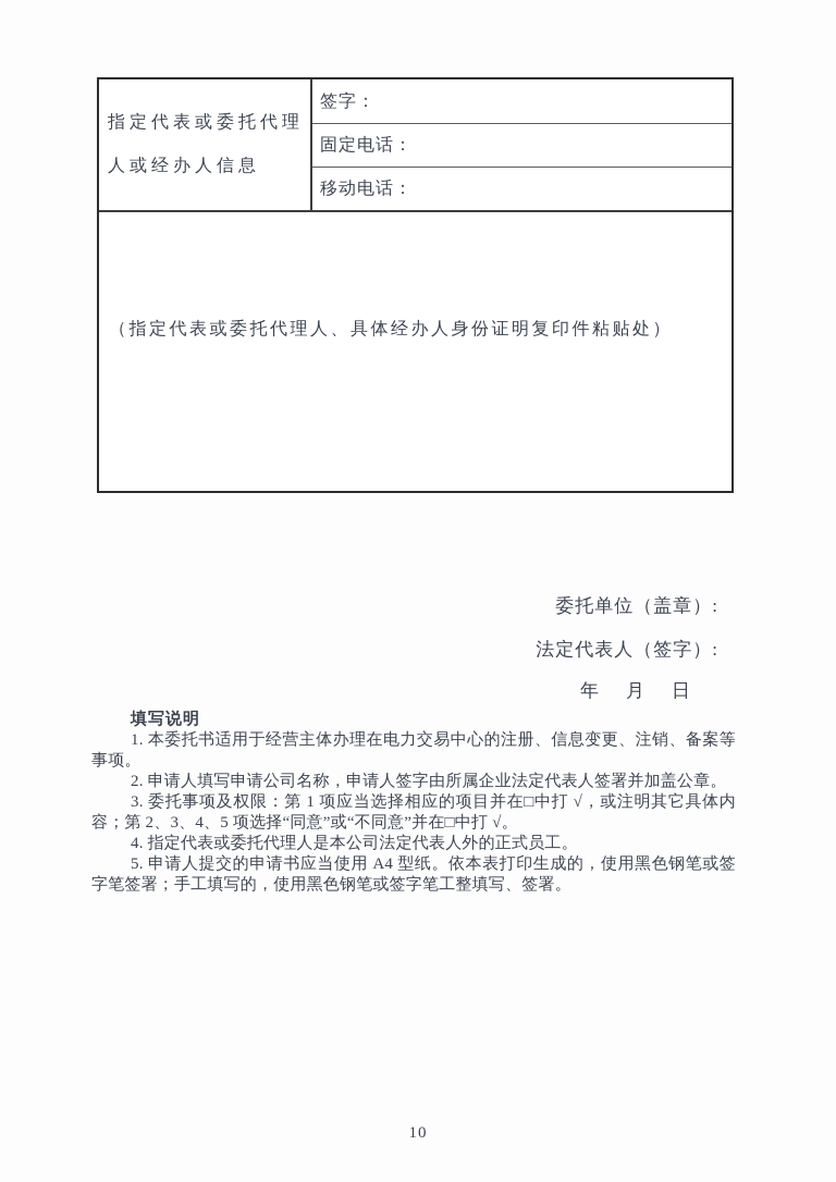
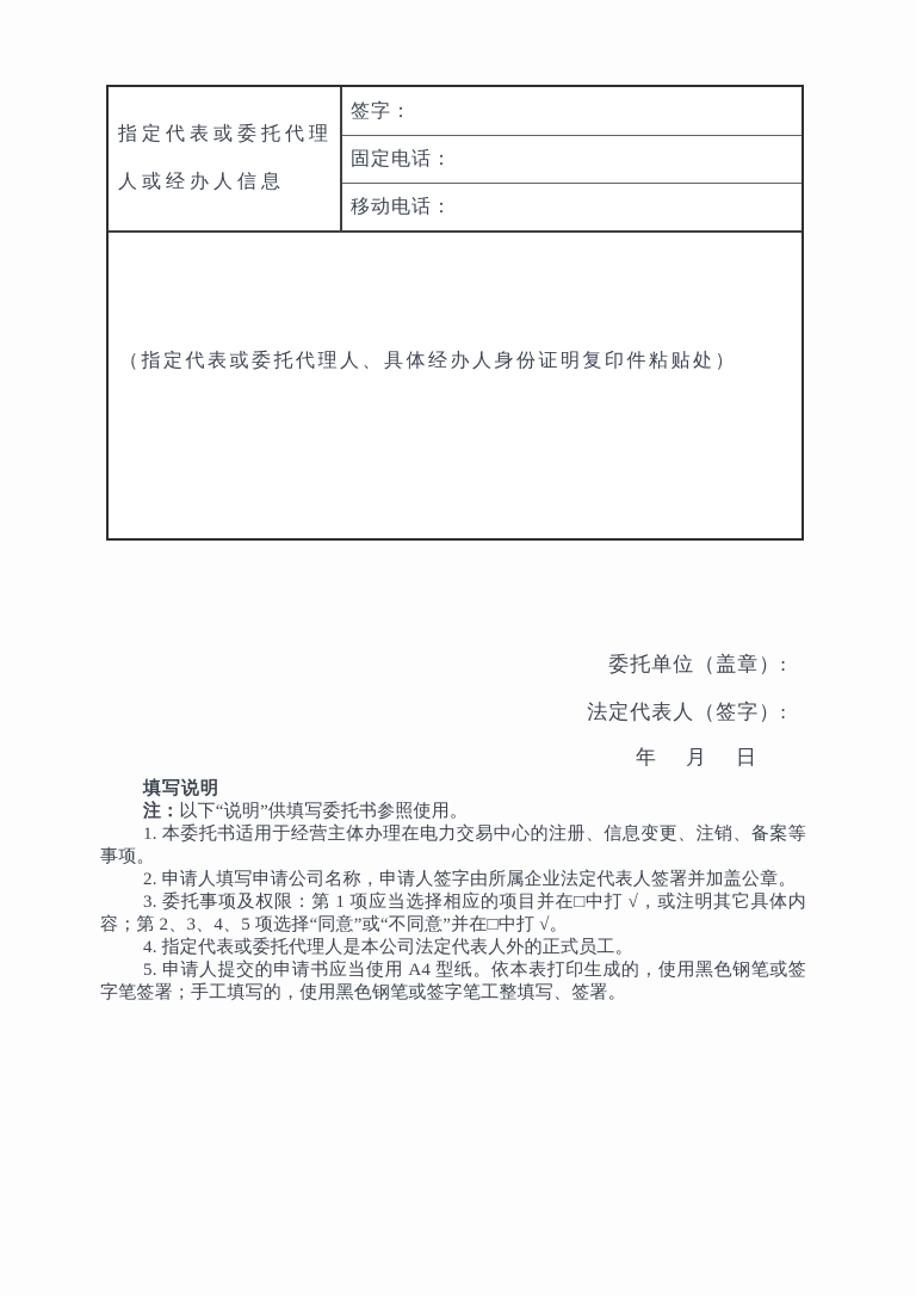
  指定代表或委托代理
  人或经办人信息
  签字：
  固定电话：
  移动电话：
  （指定代表或委托代理人、具体经办人身份证明复印件粘贴处）
  委托单位（盖章）:
  法定代表人（签字）:
  年 月 日
  填写说明
+ 注：以下“说明”供填写委托书参照使用。
  1. 本委托书适用于经营主体办理在电力交易中心的注册、信息变更、注销、备案等事项。
  2. 申请人填写申请公司名称，申请人签字由所属企业法定代表人签署并加盖公章。
  3. 委托事项及权限：第 1 项应当选择相应的项目并在□中打 √，或注明其它具体内容；第 2、3、4、5 项选择“同意”或“不同意”并在□中打 √。
  4. 指定代表或委托代理人是本公司法定代表人外的正式员工。
  5. 申请人提交的申请书应当使用 A4 型纸。依本表打印生成的，使用黑色钢笔或签字笔签署；手工填写的，使用黑色钢笔或签字笔工整填写、签署。
- 10
